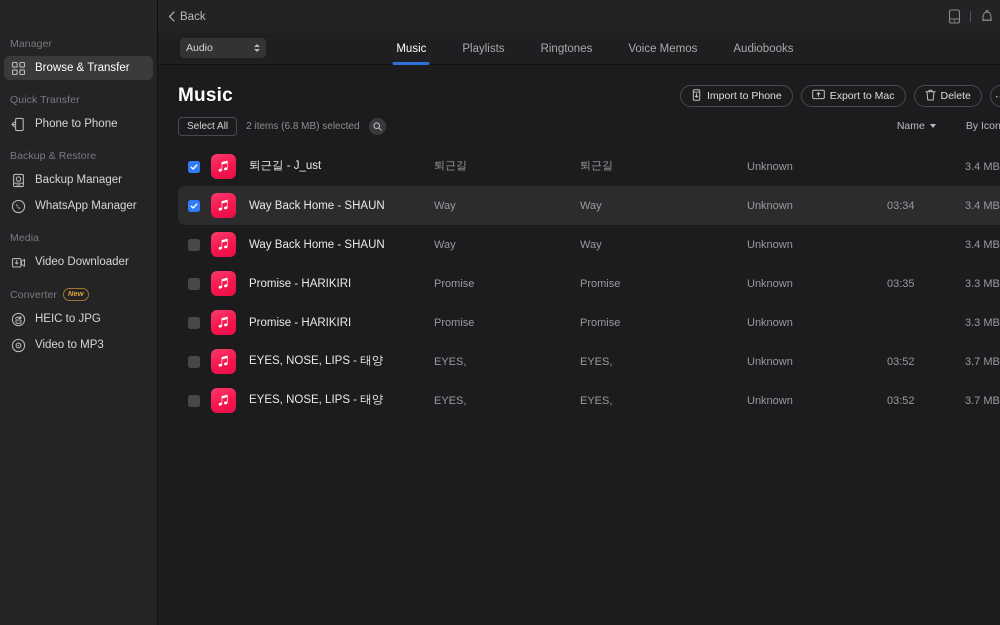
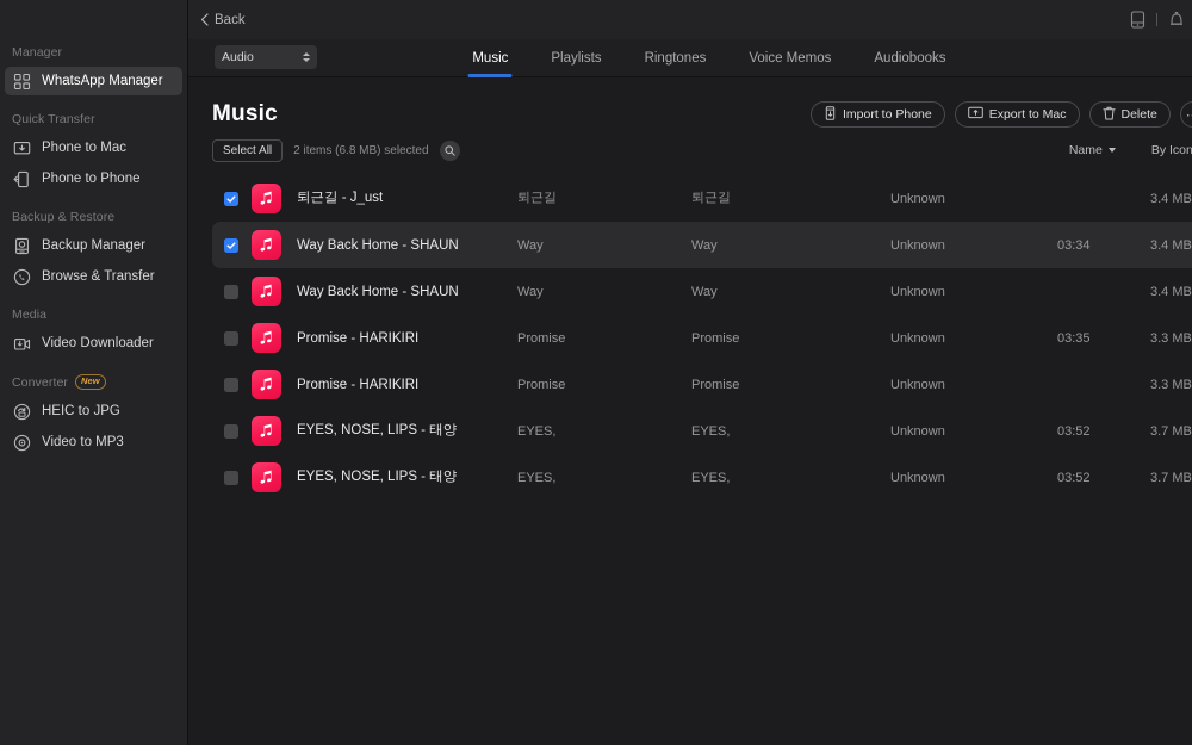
  Manager
- Browse & Transfer
+ WhatsApp Manager
  Quick Transfer
+ Phone to Mac
  Phone to Phone
  Backup & Restore
  Backup Manager
- WhatsApp Manager
+ Browse & Transfer
  Media
  Video Downloader
  Converter
  New
  HEIC to JPG
  Video to MP3
  Back
  Audio
  Music
  Playlists
  Ringtones
  Voice Memos
  Audiobooks
  Music
  Import to Phone
  Export to Mac
  Delete
  Select All
  2 items (6.8 MB) selected
  Name
  By Icon
  퇴근길 - J_ust
  퇴근길
  퇴근길
  Unknown
  3.4 MB
  Way Back Home - SHAUN
  Way
  Way
  Unknown
  03:34
  3.4 MB
  Way Back Home - SHAUN
  Way
  Way
  Unknown
  3.4 MB
  Promise - HARIKIRI
  Promise
  Promise
  Unknown
  03:35
  3.3 MB
  Promise - HARIKIRI
  Promise
  Promise
  Unknown
  3.3 MB
  EYES, NOSE, LIPS - 태양
  EYES,
  EYES,
  Unknown
  03:52
  3.7 MB
  EYES, NOSE, LIPS - 태양
  EYES,
  EYES,
  Unknown
  03:52
  3.7 MB
